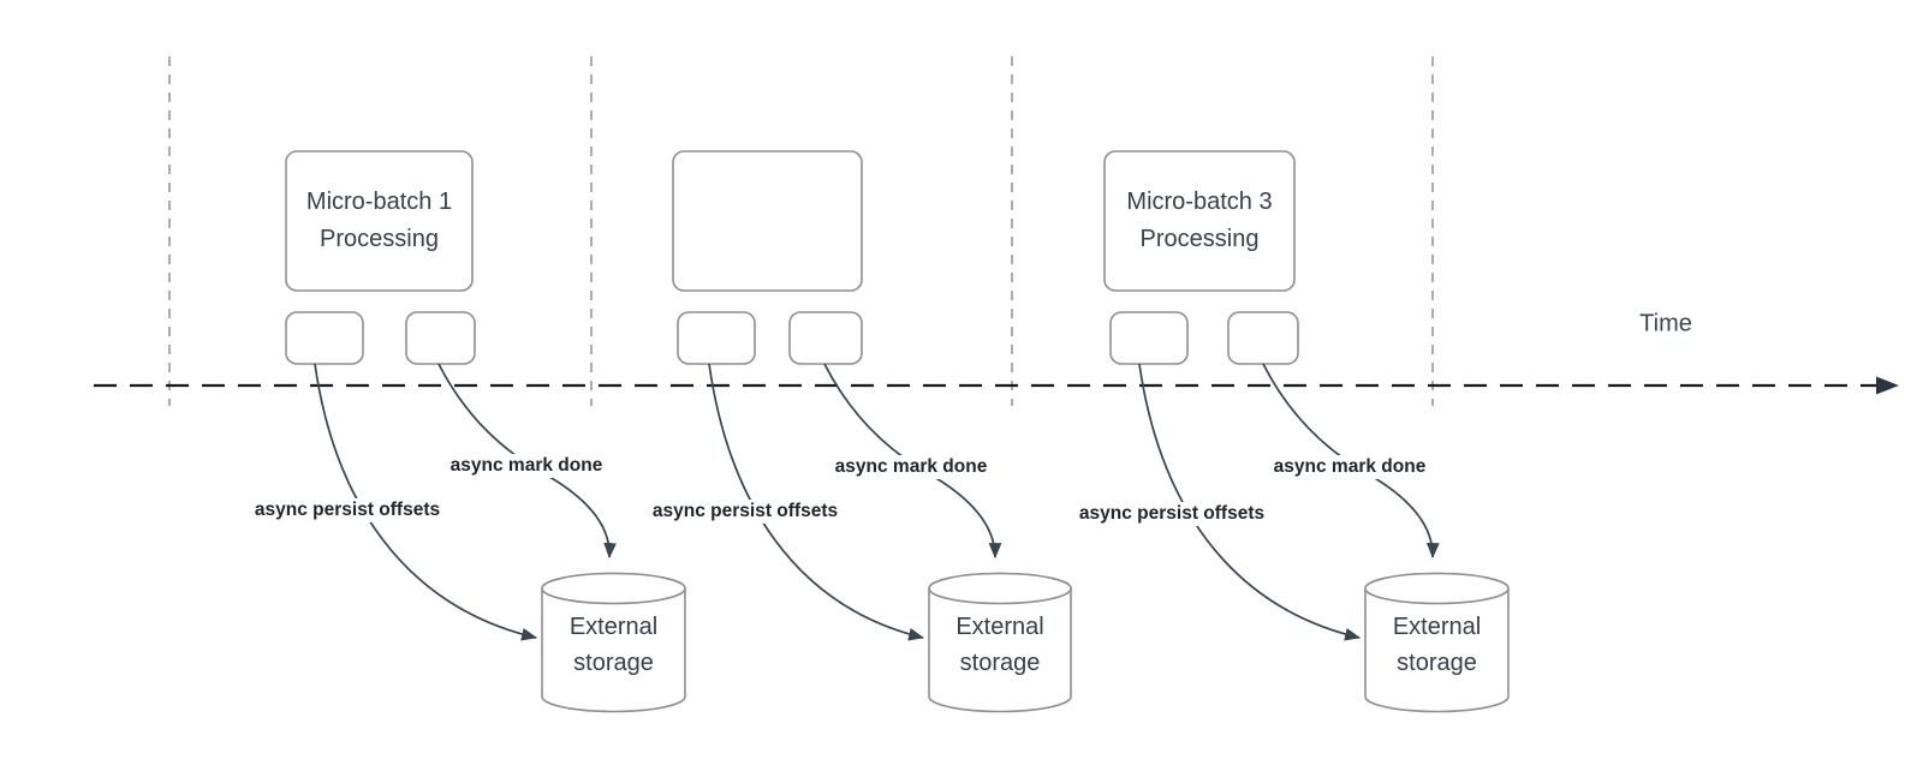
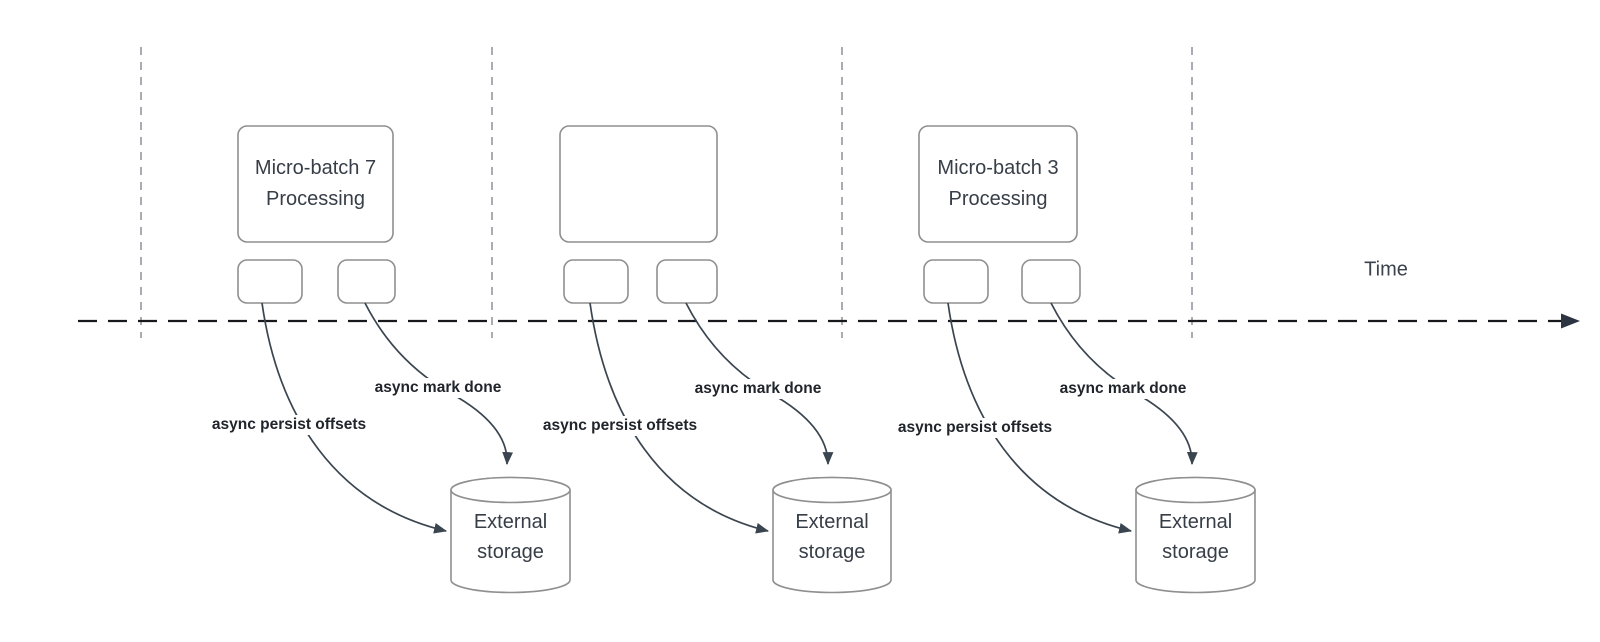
- Micro-batch 1 Processing
+ Micro-batch 7 Processing
  async persist offsets
  async mark done
  External storage
  async persist offsets
  async mark done
  External storage
  Micro-batch 3 Processing
  async persist offsets
  async mark done
  External storage
  Time
